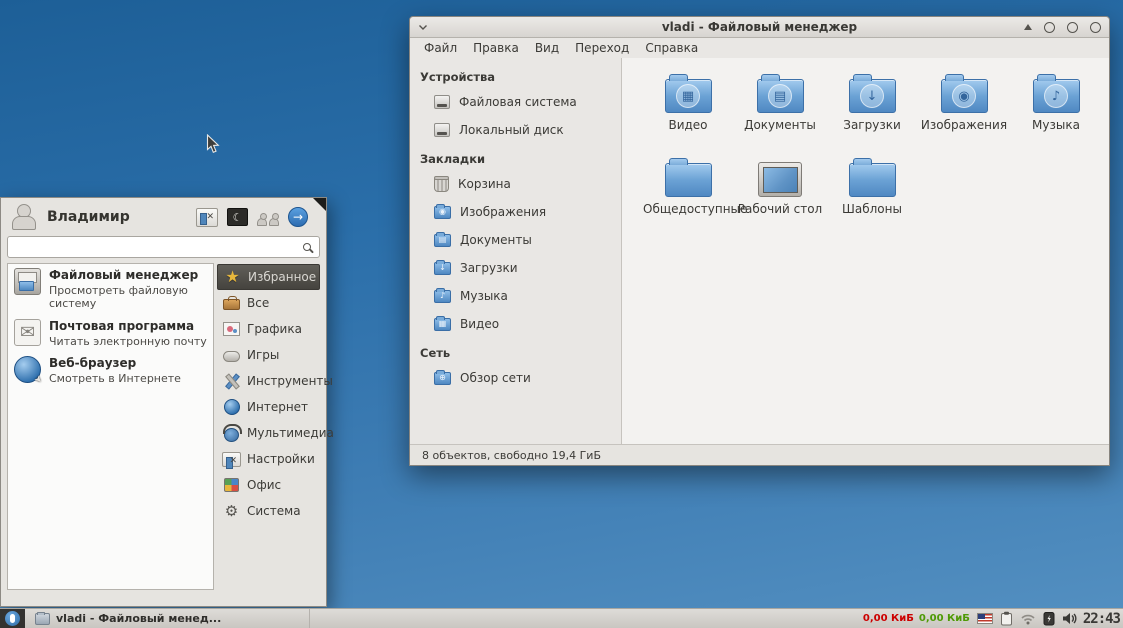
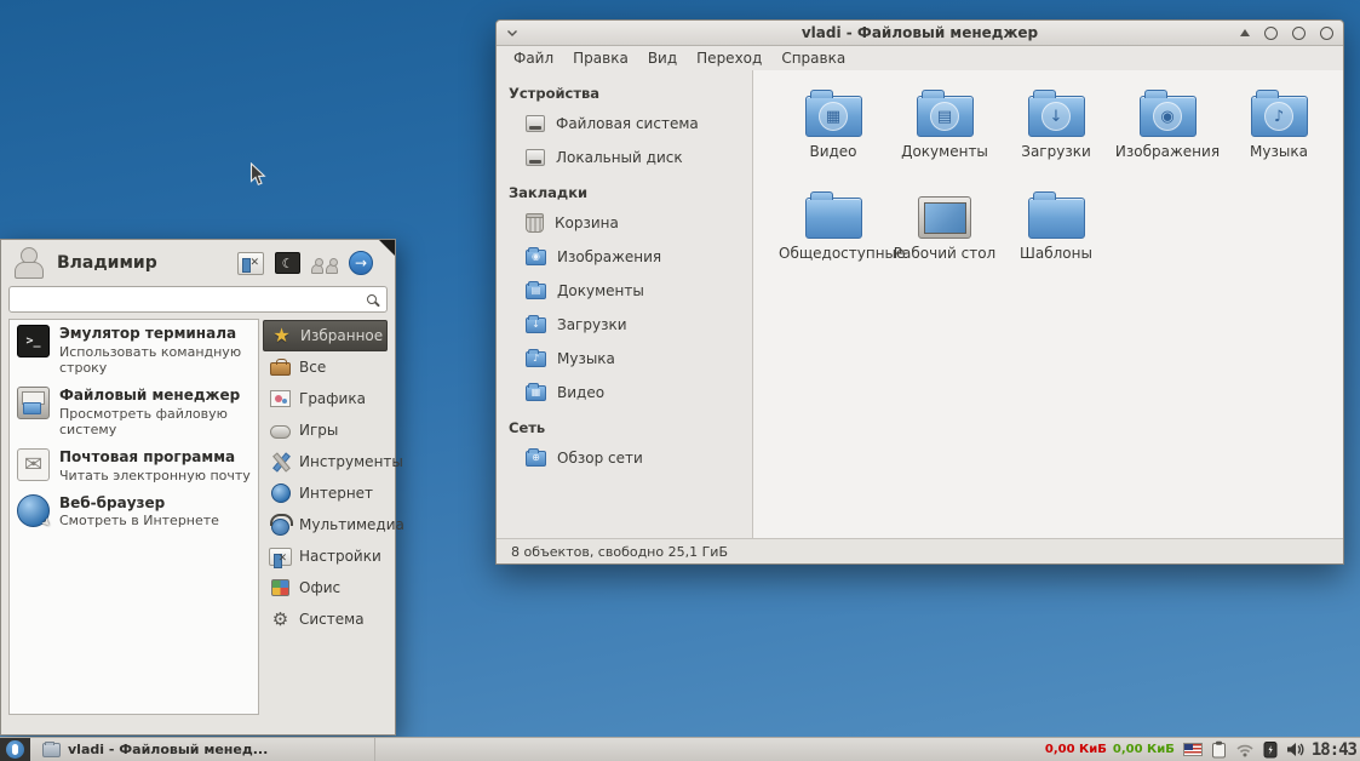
  vladi - Файловый менеджер
  Файл
  Правка
  Вид
  Переход
  Справка
  Устройства
  Файловая система
  Локальный диск
  Закладки
  Корзина
  ◉
  Изображения
  ▤
  Документы
  ↓
  Загрузки
  ♪
  Музыка
  ▦
  Видео
  Сеть
  ⊕
  Обзор сети
  ▦
  Видео
  ▤
  Документы
  ↓
  Загрузки
  ◉
  Изображения
  ♪
  Музыка
  Общедоступн
  Рабочий стол
  Шаблоны
- 8 объектов, свободно 19,4 ГиБ
+ 8 объектов, свободно 25,1 ГиБ
  Владимир
  ☾
  →
+ >_
+ Эмулятор терминала
+ Использовать командную строку
  Файловый менеджер
  Просмотреть файловую систему
  ✉
  Почтовая программа
  Читать электронную почту
  Веб-браузер
  Смотреть в Интернете
  ★
  Избранное
  Все
  Графика
  Игры
  Инструменты
  Интернет
  Мультимедиа
  Настройки
  Офис
  ⚙
  Система
  vladi - Файловый менед...
  0,00 КиБ
  0,00 КиБ
- 22:43
+ 18:43
